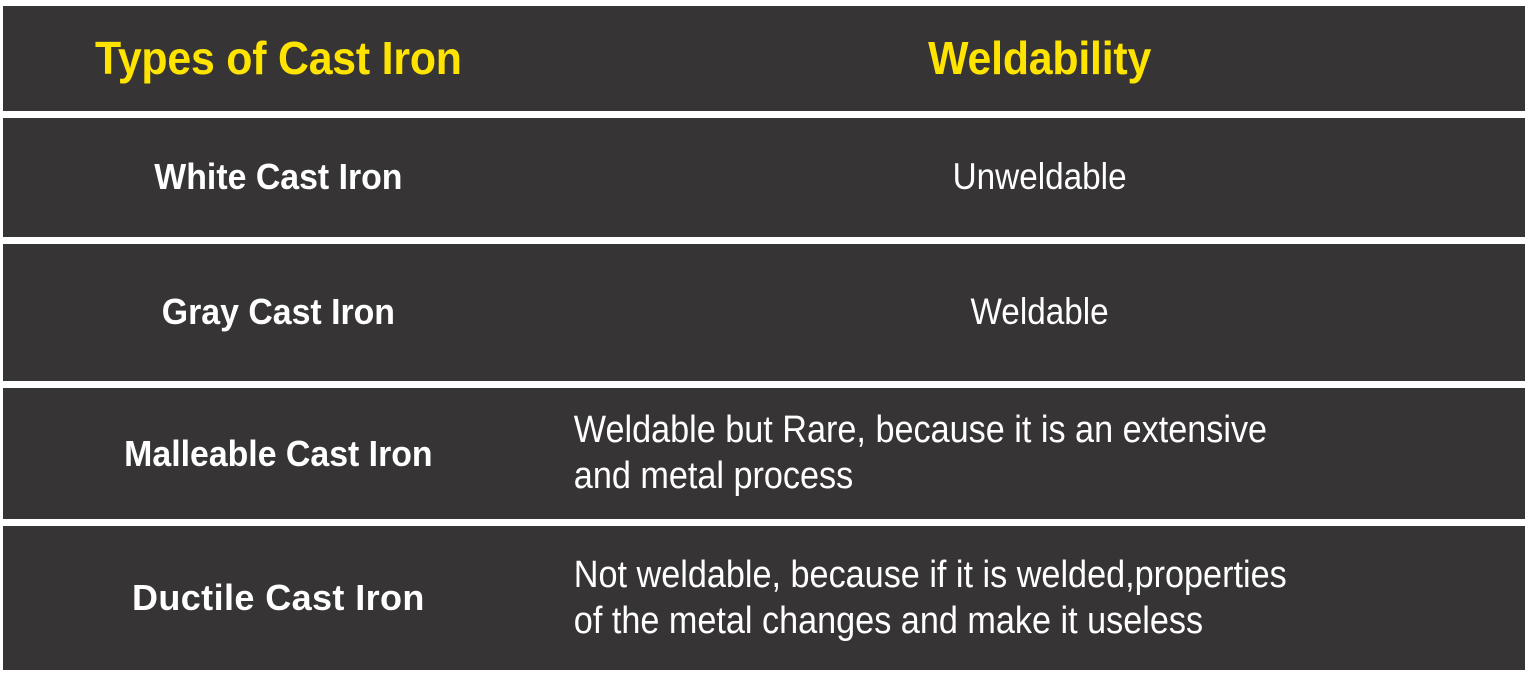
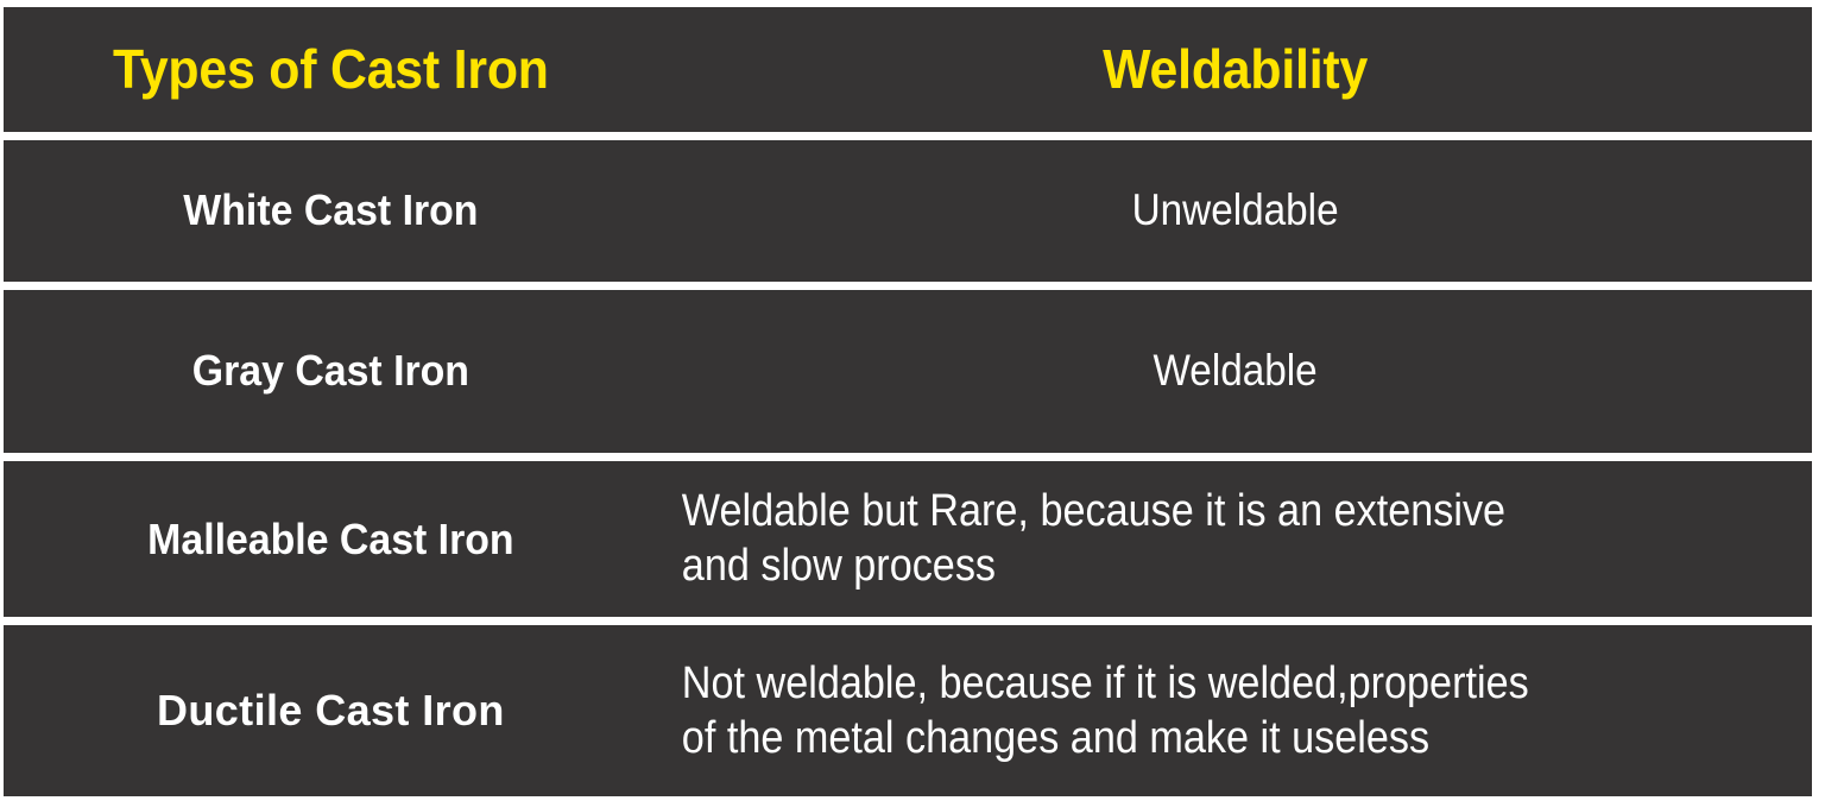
  Types of Cast Iron	Weldability
  White Cast Iron	Unweldable
  Gray Cast Iron	Weldable
- Malleable Cast Iron	Weldable but Rare, because it is an extensive and metal process
+ Malleable Cast Iron	Weldable but Rare, because it is an extensive and slow process
  Ductile Cast Iron	Not weldable, because if it is welded,properties of the metal changes and make it useless
